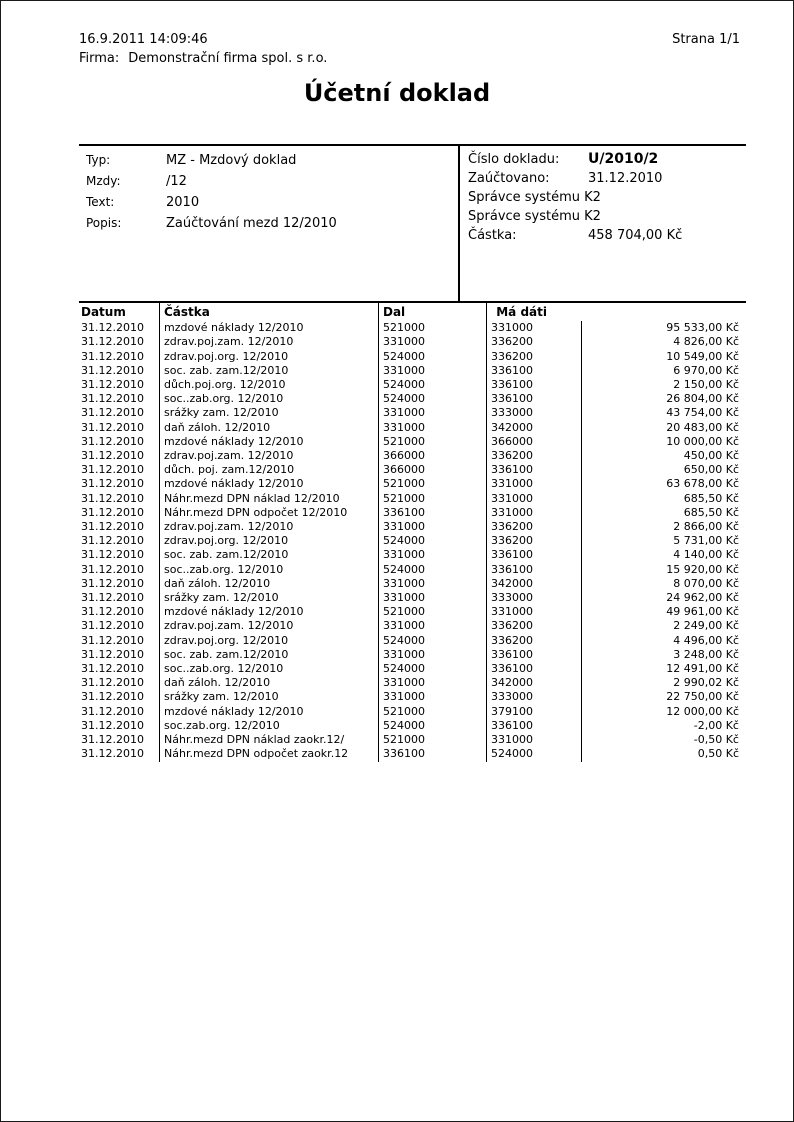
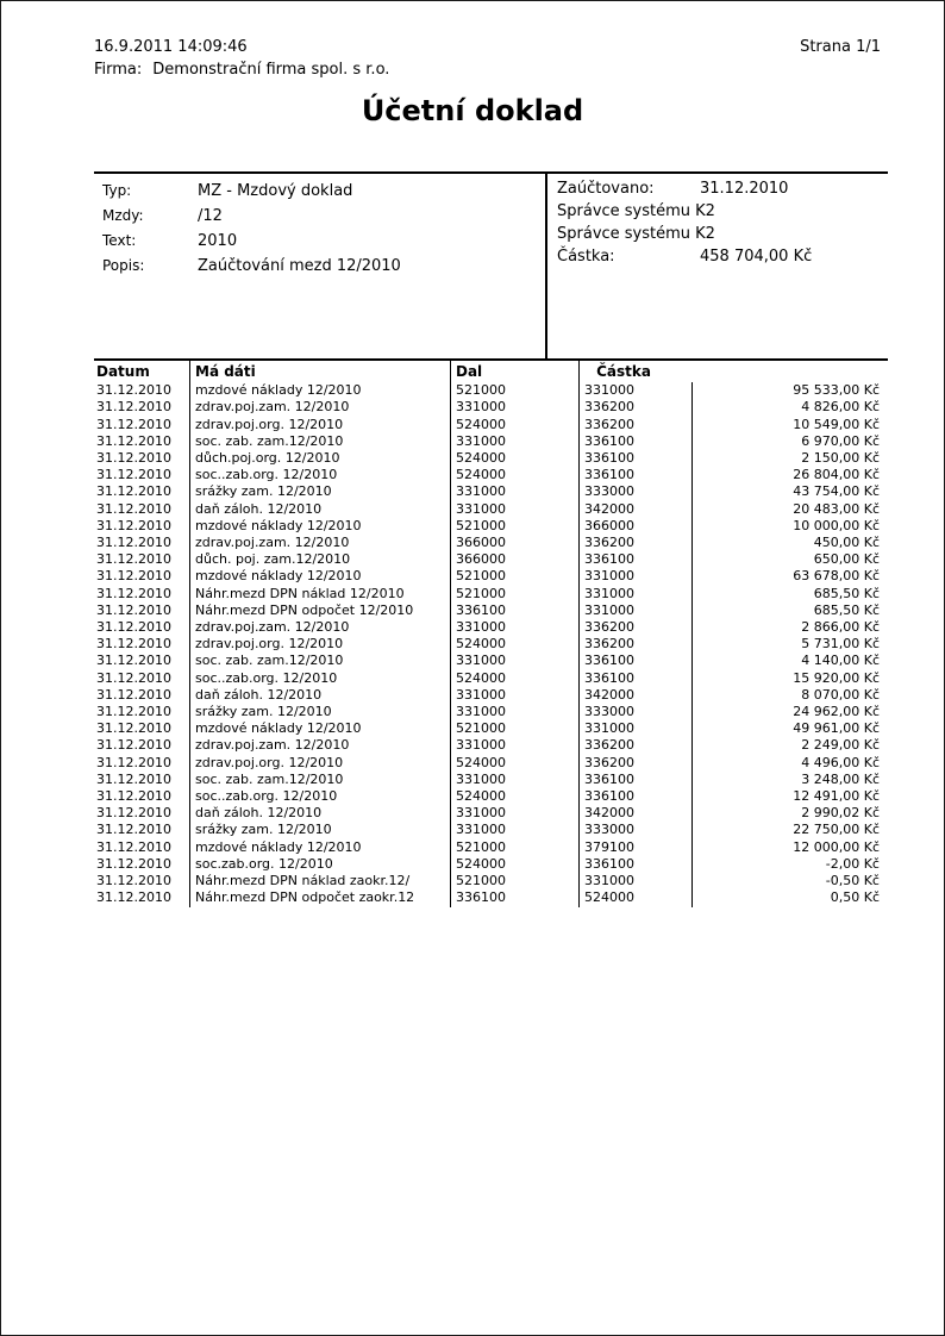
  16.9.2011 14:09:46
  Firma: Demonstrační firma spol. s r.o.
  Strana 1/1
  Účetní doklad
  Typ:
  MZ - Mzdový doklad
  Mzdy:
  /12
  Text:
  2010
  Popis:
  Zaúčtování mezd 12/2010
- Číslo dokladu:
- U/2010/2
  Zaúčtovano:
  31.12.2010
  Správce systému K2
  Správce systému K2
  Částka:
  458 704,00 Kč
  Datum
- Částka
+ Má dáti
  Dal
- Má dáti
+ Částka
  31.12.2010
  mzdové náklady 12/2010
  521000
  331000
  95 533,00 Kč
  31.12.2010
  zdrav.poj.zam. 12/2010
  331000
  336200
  4 826,00 Kč
  31.12.2010
  zdrav.poj.org. 12/2010
  524000
  336200
  10 549,00 Kč
  31.12.2010
  soc. zab. zam.12/2010
  331000
  336100
  6 970,00 Kč
  31.12.2010
  důch.poj.org. 12/2010
  524000
  336100
  2 150,00 Kč
  31.12.2010
  soc..zab.org. 12/2010
  524000
  336100
  26 804,00 Kč
  31.12.2010
  srážky zam. 12/2010
  331000
  333000
  43 754,00 Kč
  31.12.2010
  daň záloh. 12/2010
  331000
  342000
  20 483,00 Kč
  31.12.2010
  mzdové náklady 12/2010
  521000
  366000
  10 000,00 Kč
  31.12.2010
  zdrav.poj.zam. 12/2010
  366000
  336200
  450,00 Kč
  31.12.2010
  důch. poj. zam.12/2010
  366000
  336100
  650,00 Kč
  31.12.2010
  mzdové náklady 12/2010
  521000
  331000
  63 678,00 Kč
  31.12.2010
  Náhr.mezd DPN náklad 12/2010
  521000
  331000
  685,50 Kč
  31.12.2010
  Náhr.mezd DPN odpočet 12/2010
  336100
  331000
  685,50 Kč
  31.12.2010
  zdrav.poj.zam. 12/2010
  331000
  336200
  2 866,00 Kč
  31.12.2010
  zdrav.poj.org. 12/2010
  524000
  336200
  5 731,00 Kč
  31.12.2010
  soc. zab. zam.12/2010
  331000
  336100
  4 140,00 Kč
  31.12.2010
  soc..zab.org. 12/2010
  524000
  336100
  15 920,00 Kč
  31.12.2010
  daň záloh. 12/2010
  331000
  342000
  8 070,00 Kč
  31.12.2010
  srážky zam. 12/2010
  331000
  333000
  24 962,00 Kč
  31.12.2010
  mzdové náklady 12/2010
  521000
  331000
  49 961,00 Kč
  31.12.2010
  zdrav.poj.zam. 12/2010
  331000
  336200
  2 249,00 Kč
  31.12.2010
  zdrav.poj.org. 12/2010
  524000
  336200
  4 496,00 Kč
  31.12.2010
  soc. zab. zam.12/2010
  331000
  336100
  3 248,00 Kč
  31.12.2010
  soc..zab.org. 12/2010
  524000
  336100
  12 491,00 Kč
  31.12.2010
  daň záloh. 12/2010
  331000
  342000
  2 990,02 Kč
  31.12.2010
  srážky zam. 12/2010
  331000
  333000
  22 750,00 Kč
  31.12.2010
  mzdové náklady 12/2010
  521000
  379100
  12 000,00 Kč
  31.12.2010
  soc.zab.org. 12/2010
  524000
  336100
  -2,00 Kč
  31.12.2010
  Náhr.mezd DPN náklad zaokr.12/
  521000
  331000
  -0,50 Kč
  31.12.2010
  Náhr.mezd DPN odpočet zaokr.12
  336100
  524000
  0,50 Kč
